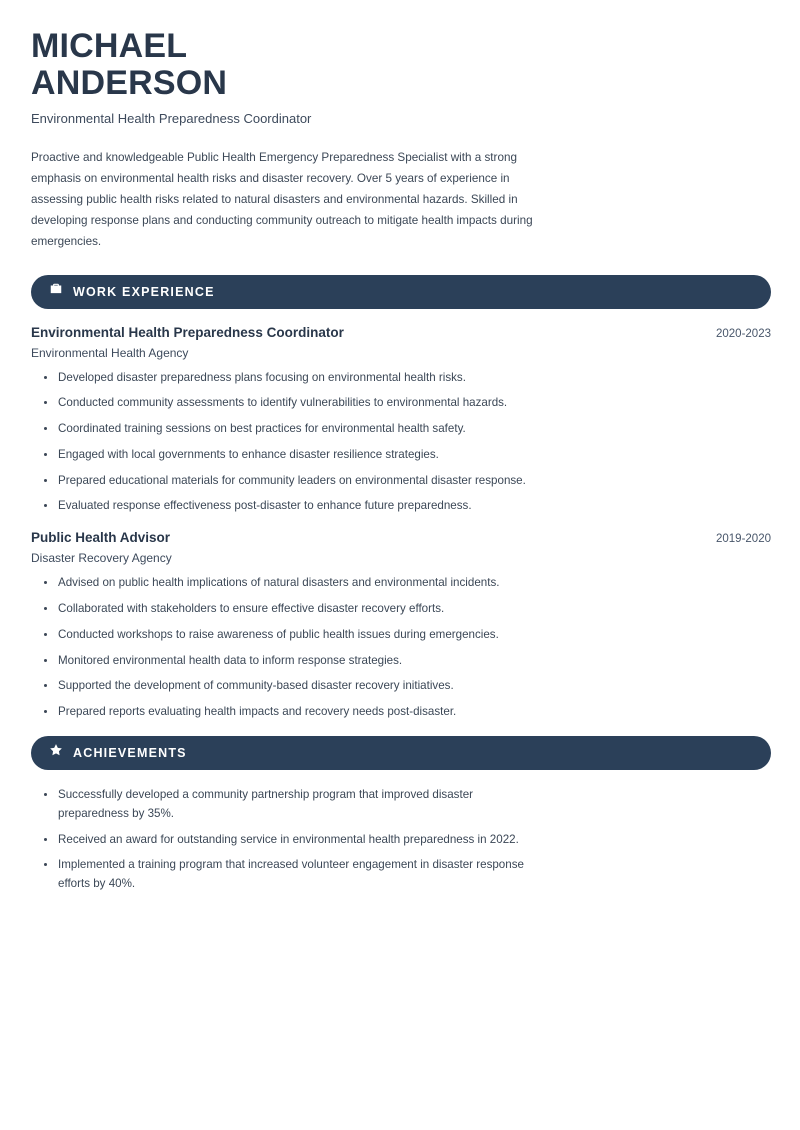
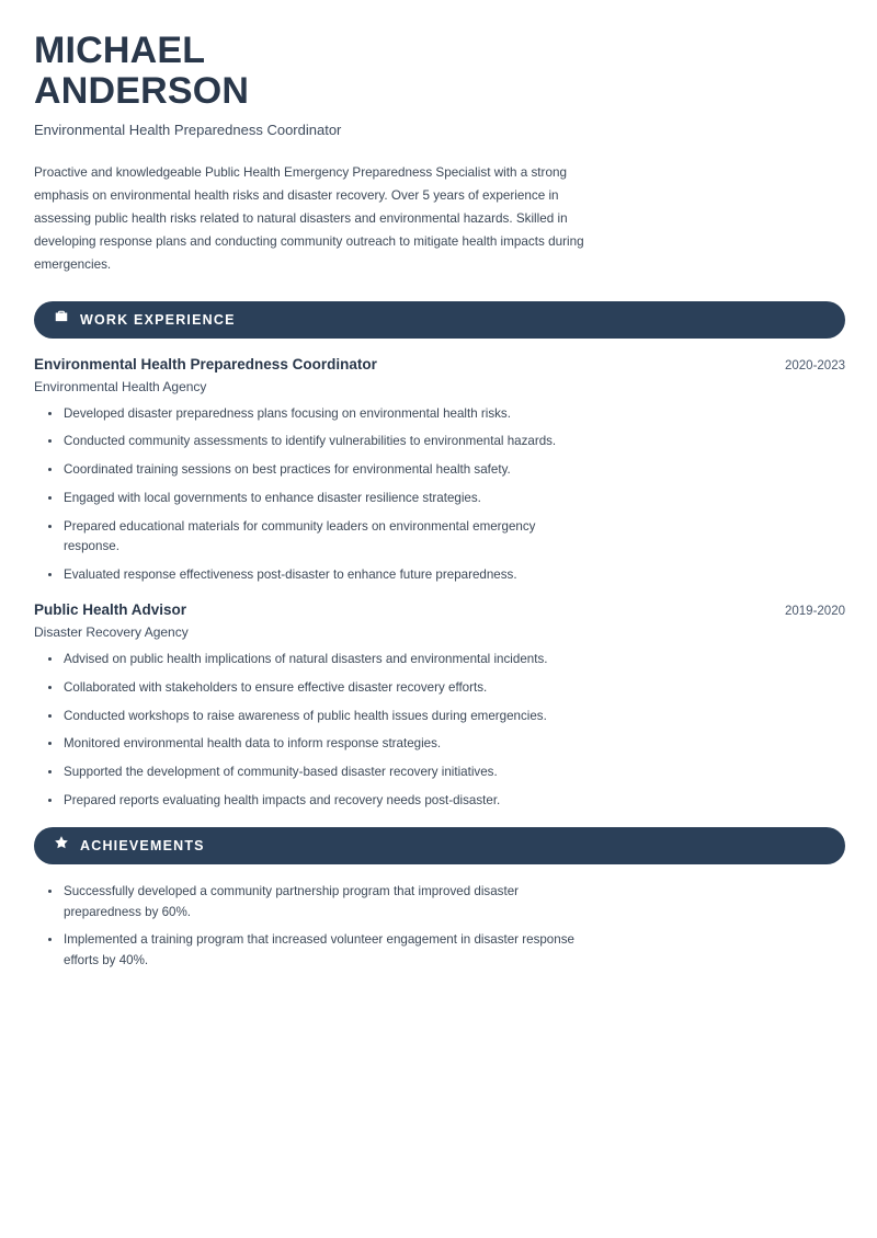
  MICHAEL
  ANDERSON
  Environmental Health Preparedness Coordinator
  Proactive and knowledgeable Public Health Emergency Preparedness Specialist with a strong emphasis on environmental health risks and disaster recovery. Over 5 years of experience in assessing public health risks related to natural disasters and environmental hazards. Skilled in developing response plans and conducting community outreach to mitigate health impacts during emergencies.
  WORK EXPERIENCE
  Environmental Health Preparedness Coordinator
  2020-2023
  Environmental Health Agency
  Developed disaster preparedness plans focusing on environmental health risks.
  Conducted community assessments to identify vulnerabilities to environmental hazards.
  Coordinated training sessions on best practices for environmental health safety.
  Engaged with local governments to enhance disaster resilience strategies.
- Prepared educational materials for community leaders on environmental disaster response.
+ Prepared educational materials for community leaders on environmental emergency response.
  Evaluated response effectiveness post-disaster to enhance future preparedness.
  Public Health Advisor
  2019-2020
  Disaster Recovery Agency
  Advised on public health implications of natural disasters and environmental incidents.
  Collaborated with stakeholders to ensure effective disaster recovery efforts.
  Conducted workshops to raise awareness of public health issues during emergencies.
  Monitored environmental health data to inform response strategies.
  Supported the development of community-based disaster recovery initiatives.
  Prepared reports evaluating health impacts and recovery needs post-disaster.
  ACHIEVEMENTS
- Successfully developed a community partnership program that improved disaster preparedness by 35%.
+ Successfully developed a community partnership program that improved disaster preparedness by 60%.
- Received an award for outstanding service in environmental health preparedness in 2022.
  Implemented a training program that increased volunteer engagement in disaster response efforts by 40%.
